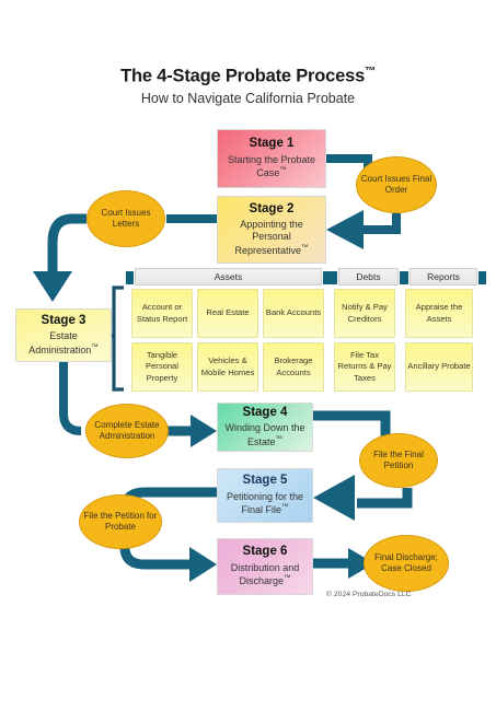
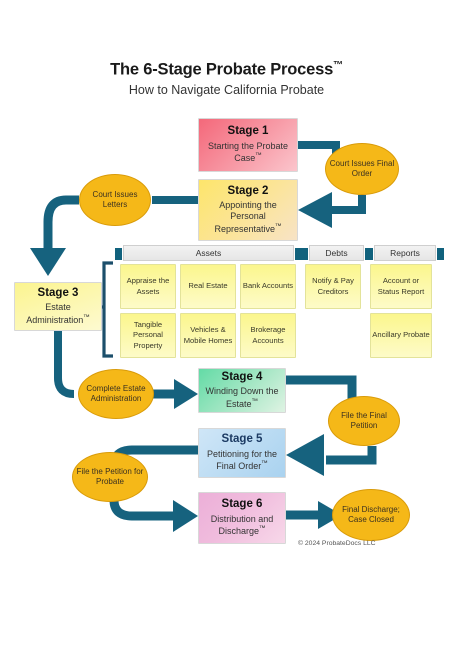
- The 4-Stage Probate Process™
+ The 6-Stage Probate Process™
  How to Navigate California Probate
  Stage 1
  Starting the Probate Case
  Stage 2
  Appointing the Personal Representative
  Stage 3
  Estate Administration
  Stage 4
  Winding Down the Estate
  Stage 5
- Petitioning for the Final File
+ Petitioning for the Final Order
  Stage 6
  Distribution and Discharge
  Court Issues Final Order
  Court Issues Letters
  Complete Estate Administration
  File the Final Petition
  File the Petition for Probate
  Final Discharge; Case Closed
  Assets
  Debts
  Reports
- Account or Status Report
+ Appraise the Assets
  Real Estate
  Bank Accounts
  Notify & Pay Creditors
- Appraise the Assets
+ Account or Status Report
  Tangible Personal Property
  Vehicles & Mobile Homes
  Brokerage Accounts
- File Tax Returns & Pay Taxes
  Ancillary Probate
